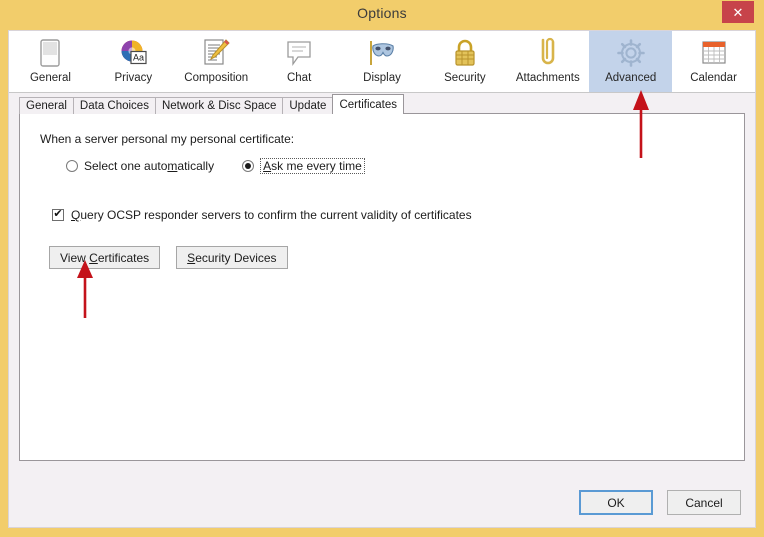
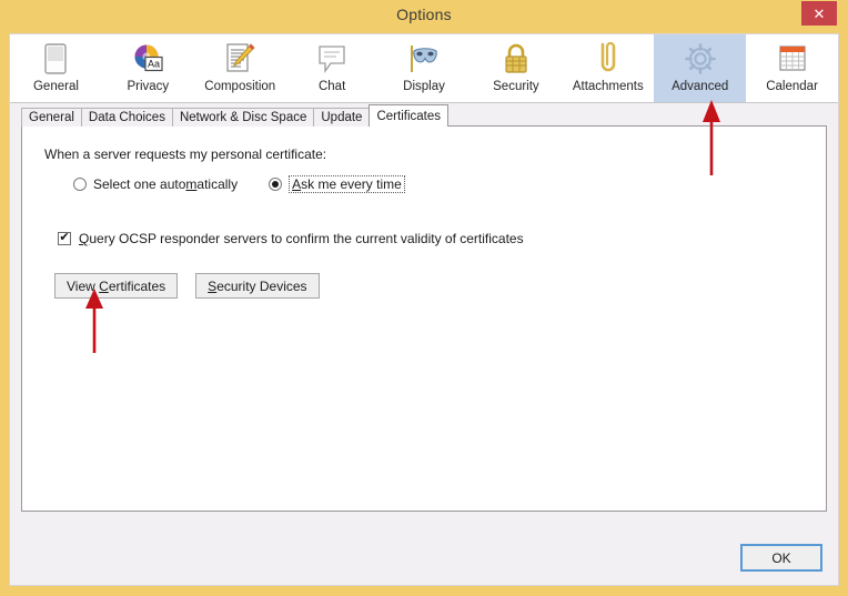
  Options
  ✕
  General
  Aa
  Privacy
  Composition
  Chat
  Display
  Security
  Attachments
  Advanced
  Calendar
  General
  Data Choices
  Network & Disc Space
  Update
  Certificates
- When a server personal my personal certificate:
+ When a server requests my personal certificate:
  Select one automatically
  Ask me every time
  ✔
  Query OCSP responder servers to confirm the current validity of certificates
  View Certificates
  Security Devices
  OK
- Cancel
